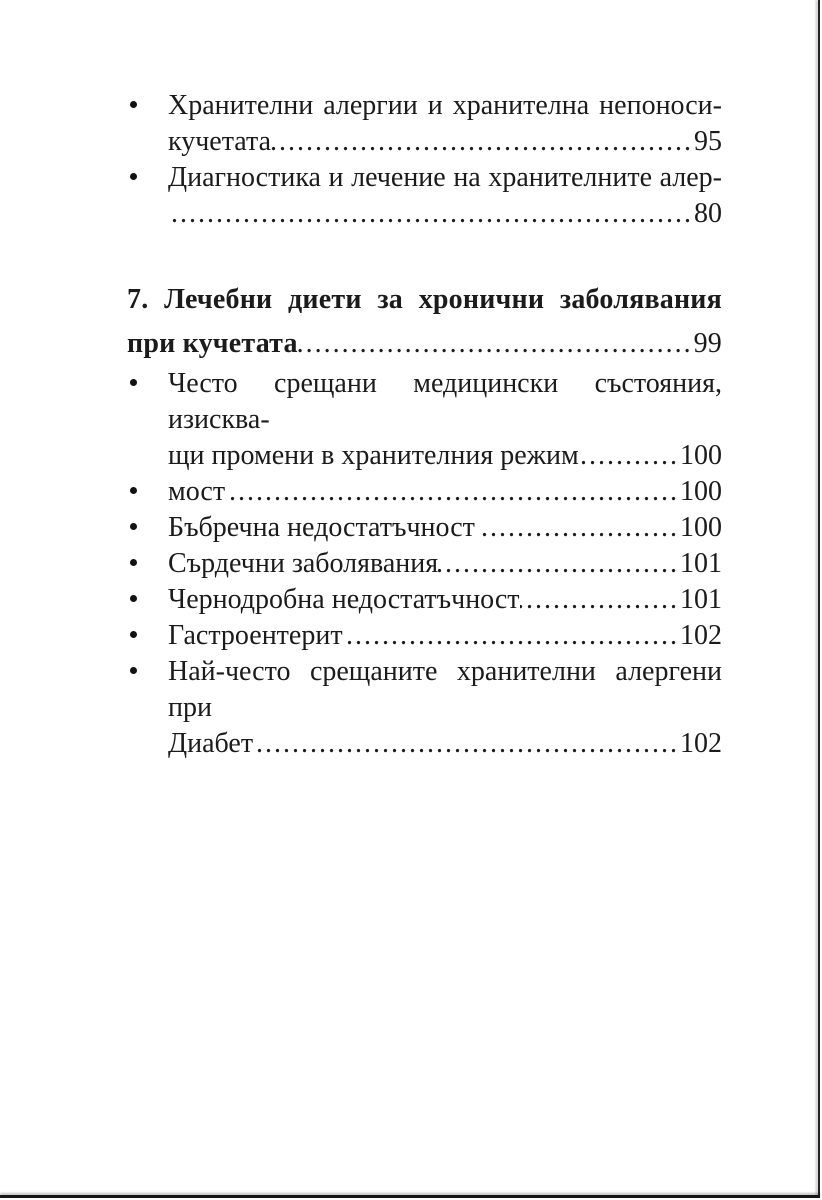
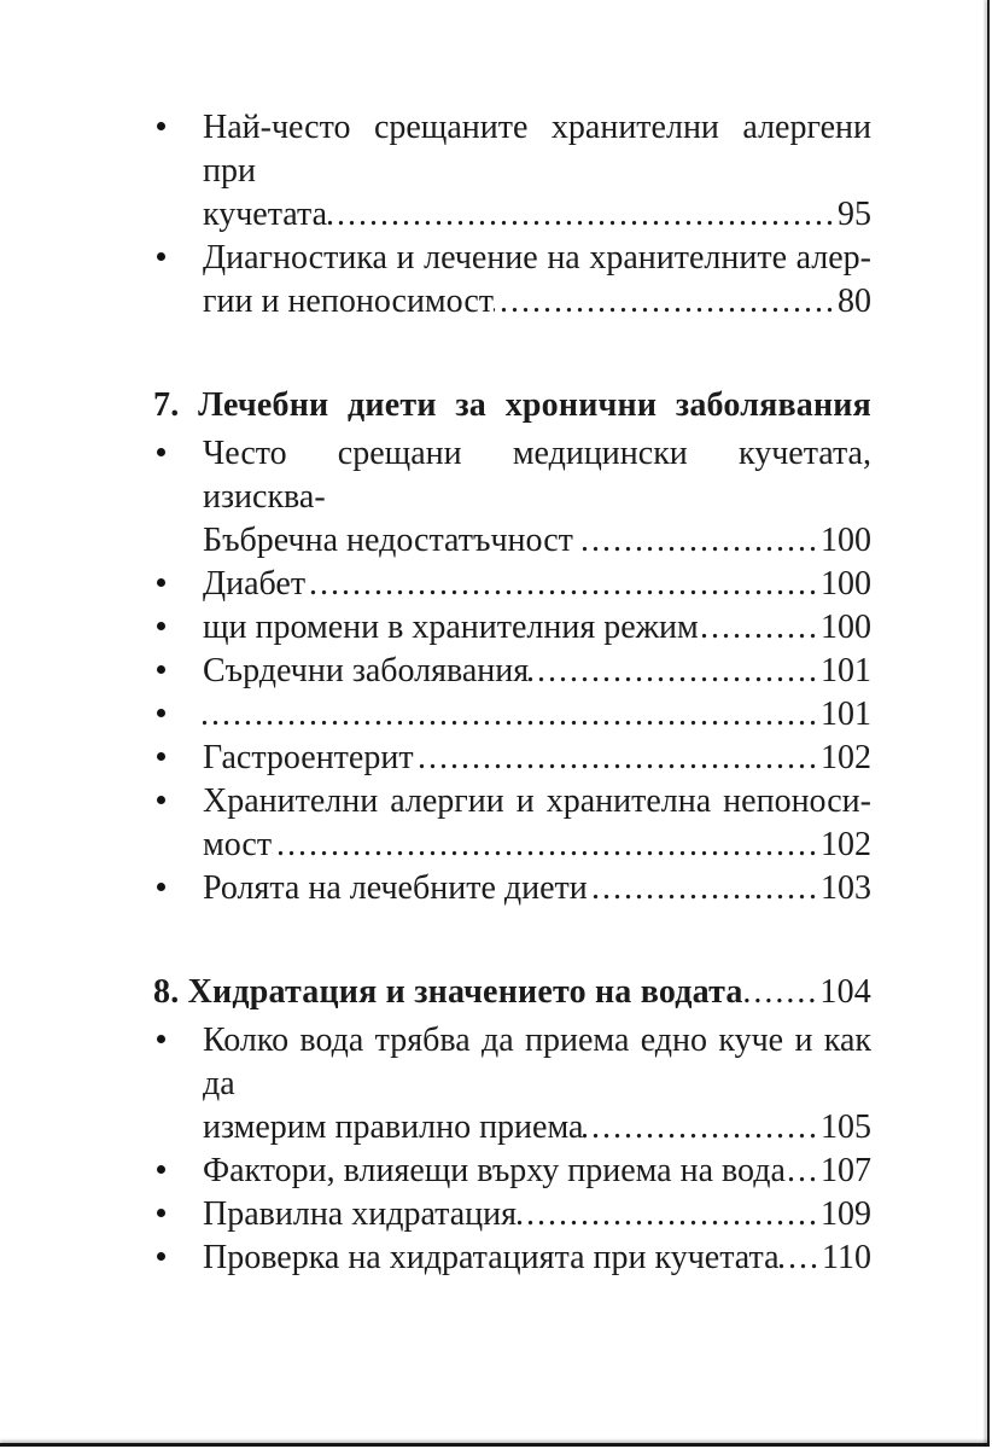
- Хранителни алергии и хранителна непоноси-
+ Най-често срещаните хранителни алергени при
  кучетата
  95
  Диагностика и лечение на хранителните алер-
+ гии и непоносимост
  80
  7. Лечебни диети за хронични заболявания
- при кучетата
- 99
- Често срещани медицински състояния, изисква-
+ Често срещани медицински кучетата, изисква-
- щи промени в хранителния режим
+ Бъбречна недостатъчност
  100
- мост
+ Диабет
  100
- Бъбречна недостатъчност
+ щи промени в хранителния режим
  100
  Сърдечни заболявания
  101
- Чернодробна недостатъчност
  101
  Гастроентерит
  102
- Най-често срещаните хранителни алергени при
+ Хранителни алергии и хранителна непоноси-
- Диабет
+ мост
  102
+ Ролята на лечебните диети
+ 103
+ 8. Хидратация и значението на водата
+ 104
+ Колко вода трябва да приема едно куче и как да
+ измерим правилно приема
+ 105
+ Фактори, влияещи върху приема на вода
+ 107
+ Правилна хидратация
+ 109
+ Проверка на хидратацията при кучетата
+ 110
